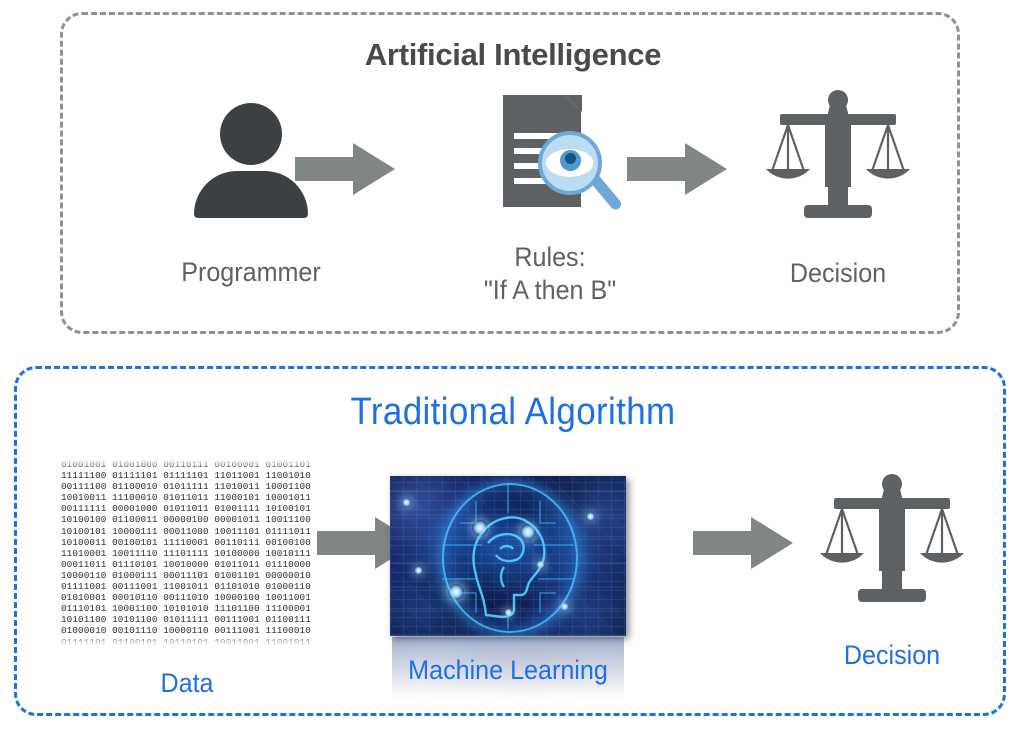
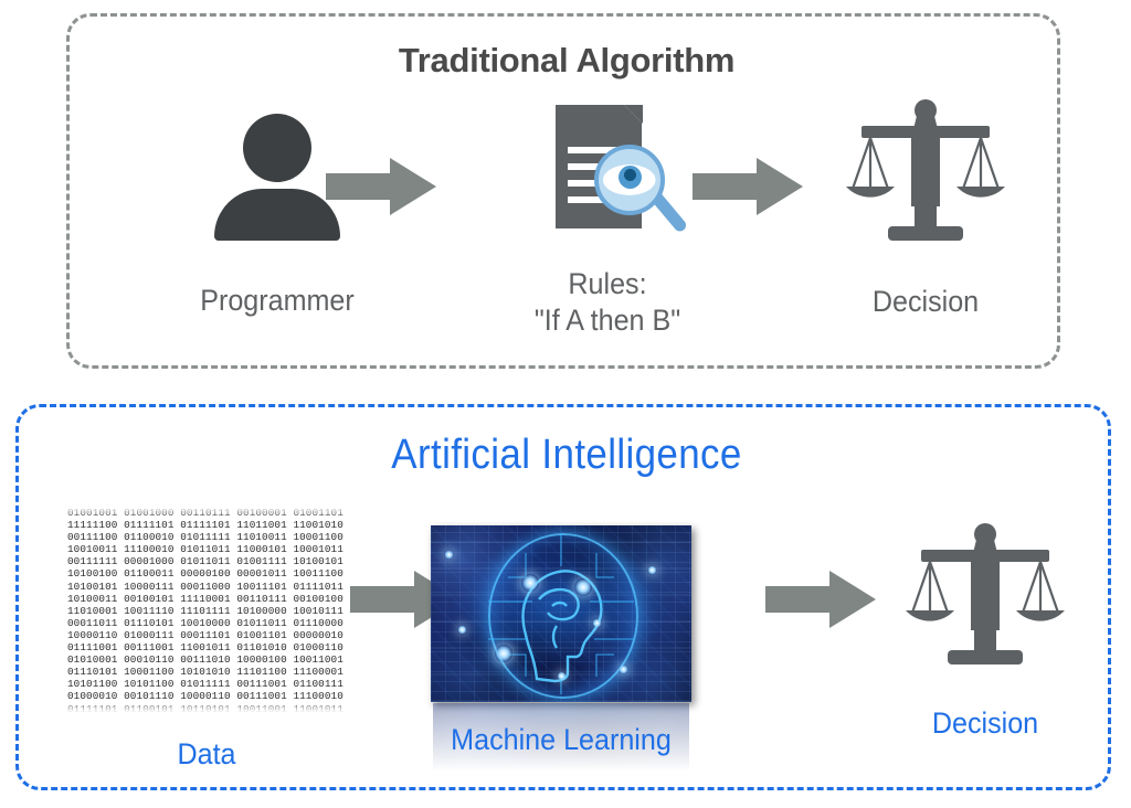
- Artificial Intelligence
+ Traditional Algorithm
  Programmer
  Rules:
  "If A then B"
  Decision
- Traditional Algorithm
+ Artificial Intelligence
  11111100 01111101 01111101 11011001 11001010
  00111100 01100010 01011111 11010011 10001100
  10010011 11100010 01011011 11000101 10001011
  00111111 00001000 01011011 01001111 10100101
  10100100 01100011 00000100 00001011 10011100
  10100101 10000111 00011000 10011101 01111011
  10100011 00100101 11110001 00110111 00100100
  11010001 10011110 11101111 10100000 10010111
  00011011 01110101 10010000 01011011 01110000
  10000110 01000111 00011101 01001101 00000010
  01111001 00111001 11001011 01101010 01000110
  01010001 00010110 00111010 10000100 10011001
  01110101 10001100 10101010 11101100 11100001
  10101100 10101100 01011111 00111001 01100111
  01000010 00101110 10000110 00111001 11100010
  Data
  Machine Learning
  Decision
